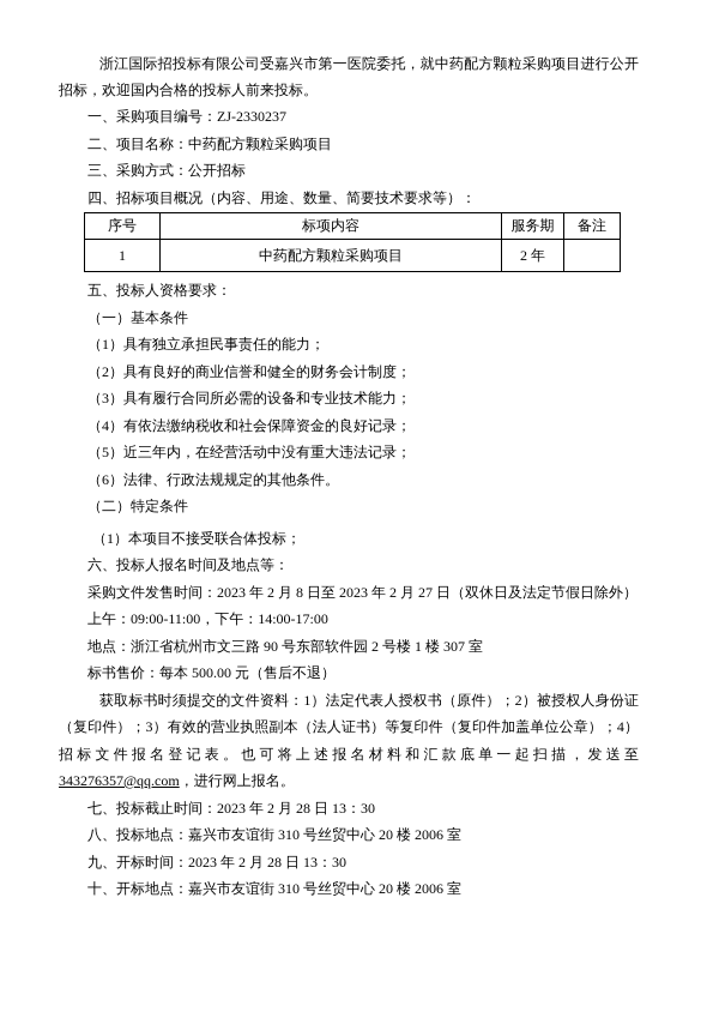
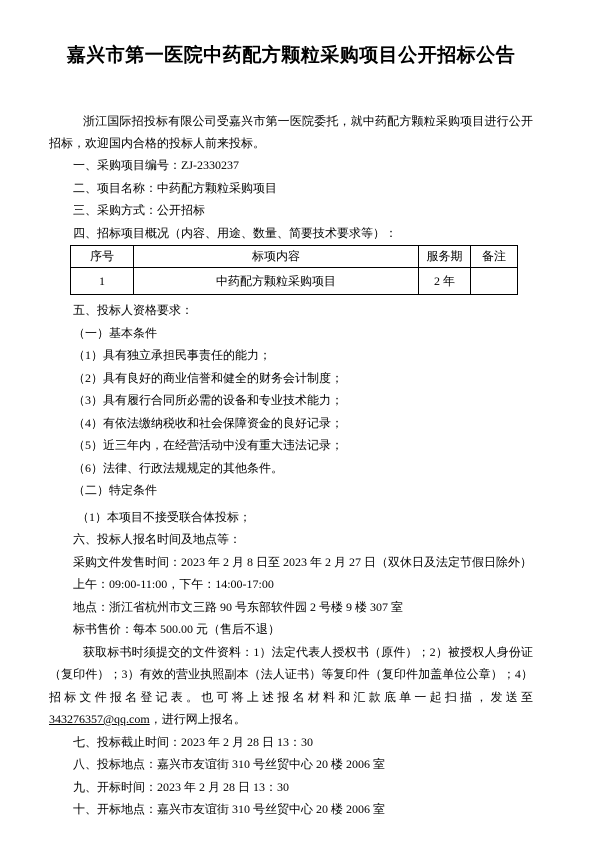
+ 嘉兴市第一医院中药配方颗粒采购项目公开招标公告
  浙江国际招投标有限公司受嘉兴市第一医院委托，就中药配方颗粒采购项目进行公开招标，欢迎国内合格的投标人前来投标。
  一、采购项目编号：ZJ-2330237
  二、项目名称：中药配方颗粒采购项目
  三、采购方式：公开招标
  四、招标项目概况（内容、用途、数量、简要技术要求等）：
  序号	标项内容	服务期	备注
  1	中药配方颗粒采购项目	2 年
  五、投标人资格要求：
  （一）基本条件
  （1）具有独立承担民事责任的能力；
  （2）具有良好的商业信誉和健全的财务会计制度；
  （3）具有履行合同所必需的设备和专业技术能力；
  （4）有依法缴纳税收和社会保障资金的良好记录；
  （5）近三年内，在经营活动中没有重大违法记录；
  （6）法律、行政法规规定的其他条件。
  （二）特定条件
  （1）本项目不接受联合体投标；
  六、投标人报名时间及地点等：
  采购文件发售时间：2023 年 2 月 8 日至 2023 年 2 月 27 日（双休日及法定节假日除外）
  上午：09:00-11:00，下午：14:00-17:00
- 地点：浙江省杭州市文三路 90 号东部软件园 2 号楼 1 楼 307 室
+ 地点：浙江省杭州市文三路 90 号东部软件园 2 号楼 9 楼 307 室
  标书售价：每本 500.00 元（售后不退）
  获取标书时须提交的文件资料：1）法定代表人授权书（原件）；2）被授权人身份证（复印件）；3）有效的营业执照副本（法人证书）等复印件（复印件加盖单位公章）；4）招标文件报名登记表。也可将上述报名材料和汇款底单一起扫描，发送至 343276357@qq.com，进行网上报名。
  七、投标截止时间：2023 年 2 月 28 日 13：30
  八、投标地点：嘉兴市友谊街 310 号丝贸中心 20 楼 2006 室
  九、开标时间：2023 年 2 月 28 日 13：30
  十、开标地点：嘉兴市友谊街 310 号丝贸中心 20 楼 2006 室
